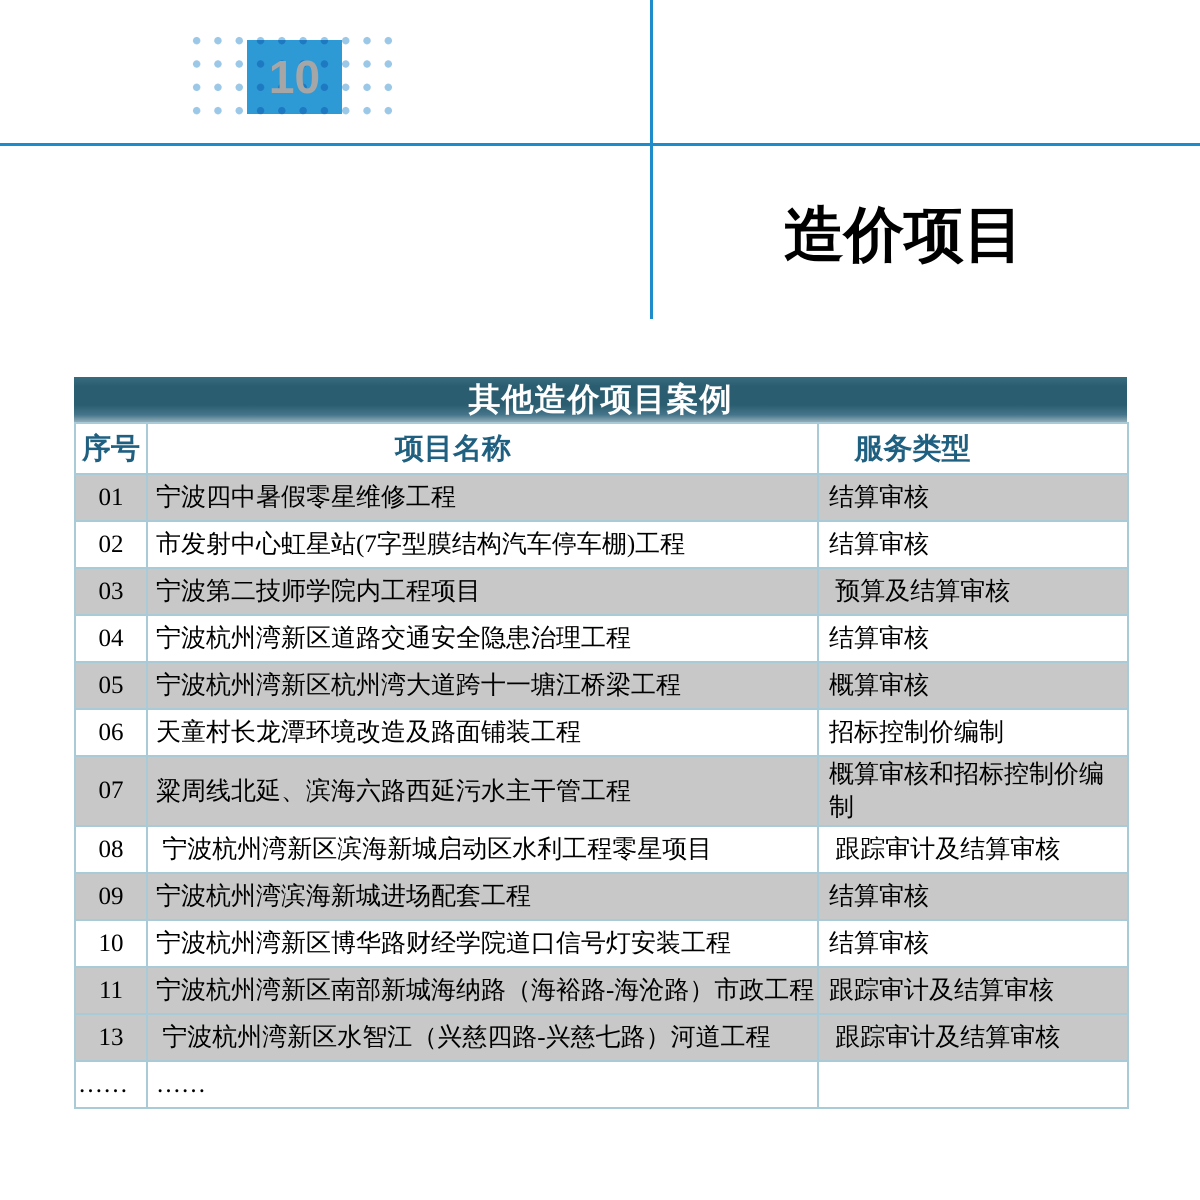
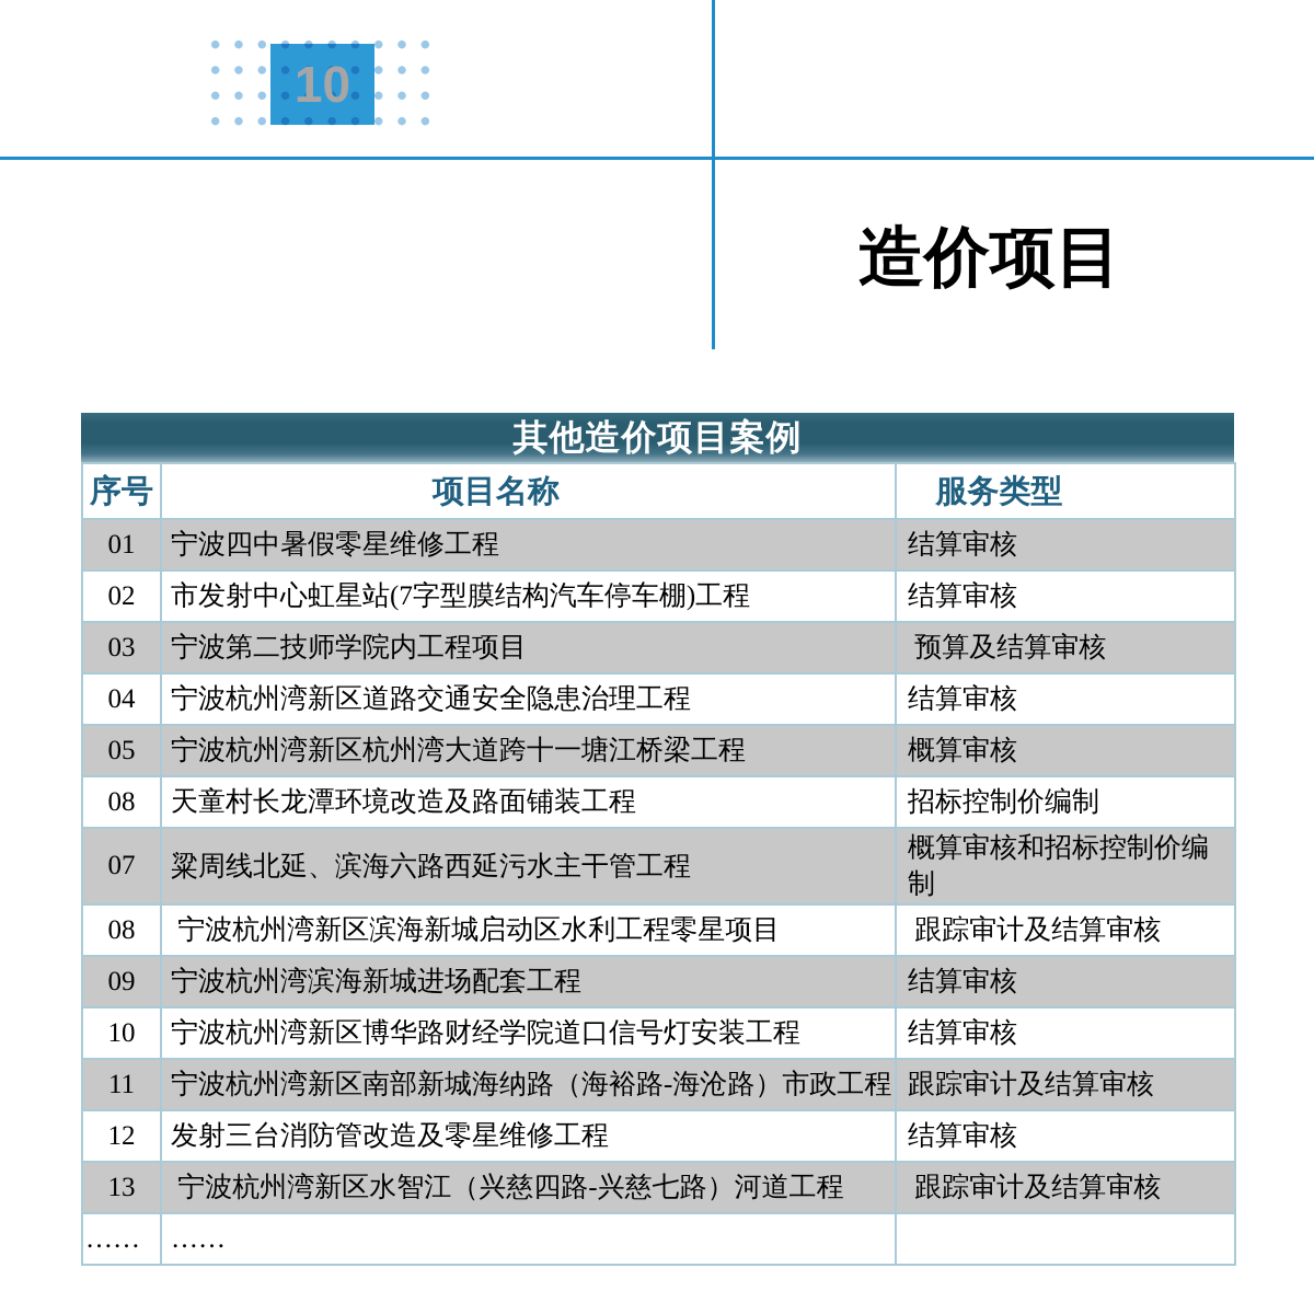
  10
  造价项目
  其他造价项目案例
  序号	项目名称	服务类型
  01	宁波四中暑假零星维修工程	结算审核
  02	市发射中心虹星站(7字型膜结构汽车停车棚)工程	结算审核
  03	宁波第二技师学院内工程项目	预算及结算审核
  04	宁波杭州湾新区道路交通安全隐患治理工程	结算审核
  05	宁波杭州湾新区杭州湾大道跨十一塘江桥梁工程	概算审核
- 06	天童村长龙潭环境改造及路面铺装工程	招标控制价编制
+ 08	天童村长龙潭环境改造及路面铺装工程	招标控制价编制
  07	粱周线北延、滨海六路西延污水主干管工程	概算审核和招标控制价编制
  08	宁波杭州湾新区滨海新城启动区水利工程零星项目	跟踪审计及结算审核
  09	宁波杭州湾滨海新城进场配套工程	结算审核
  10	宁波杭州湾新区博华路财经学院道口信号灯安装工程	结算审核
  11	宁波杭州湾新区南部新城海纳路（海裕路-海沧路）市政工程	跟踪审计及结算审核
+ 12	发射三台消防管改造及零星维修工程	结算审核
  13	宁波杭州湾新区水智江（兴慈四路-兴慈七路）河道工程	跟踪审计及结算审核
  ……	……
